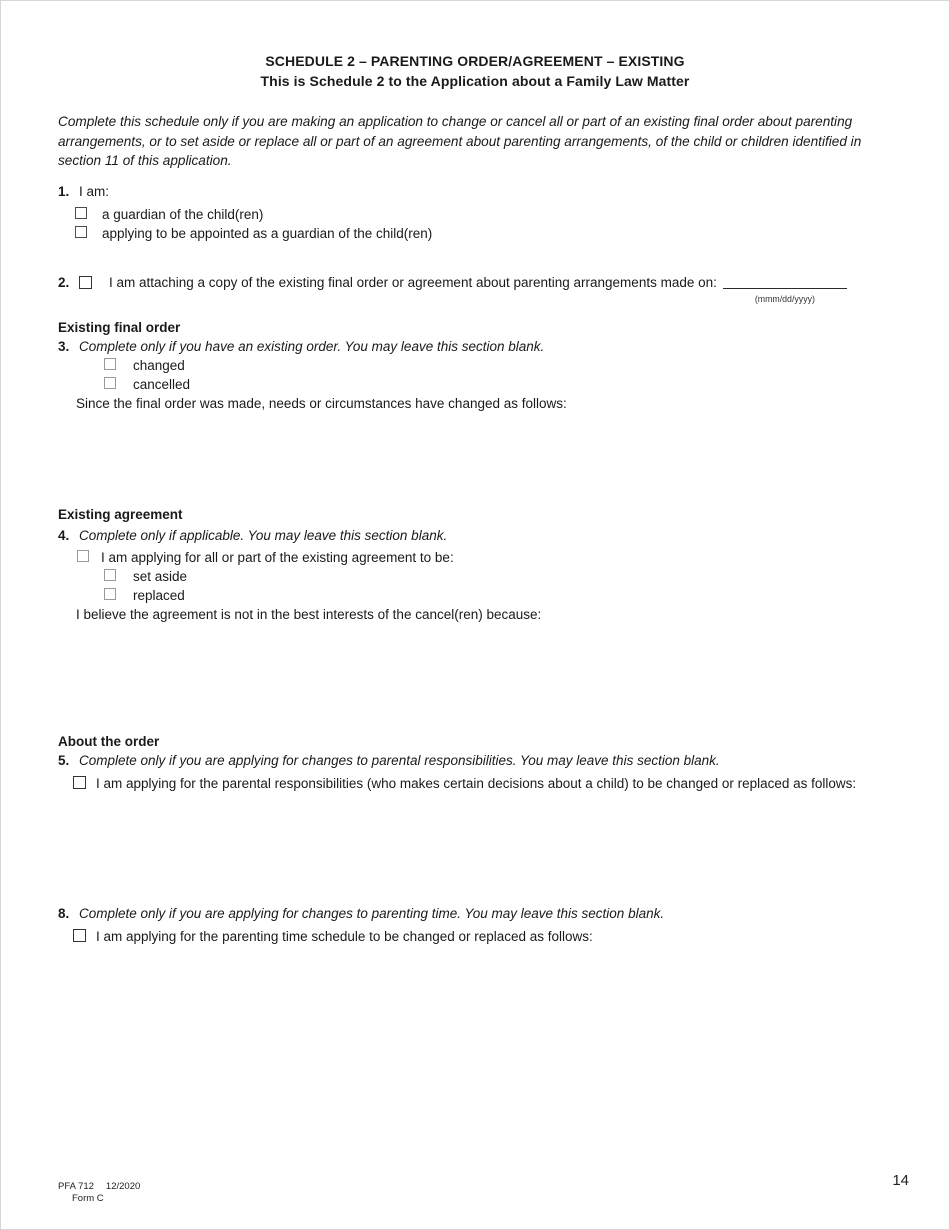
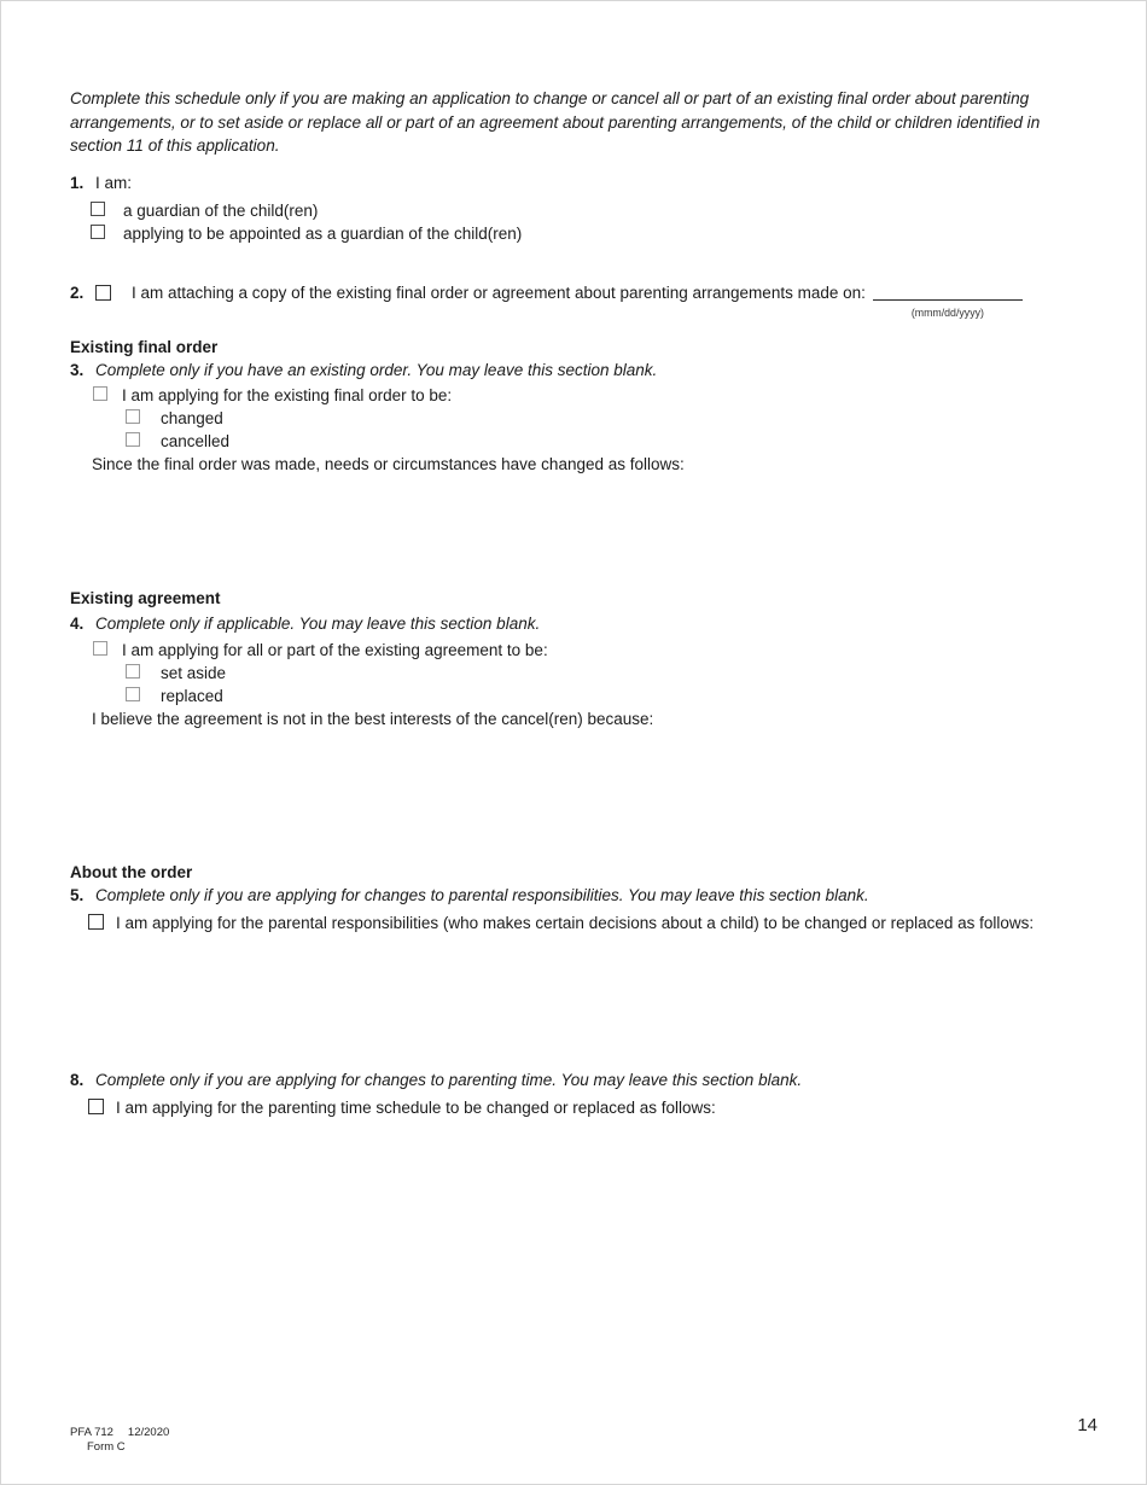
- SCHEDULE 2 – PARENTING ORDER/AGREEMENT – EXISTING
- This is Schedule 2 to the Application about a Family Law Matter
  Complete this schedule only if you are making an application to change or cancel all or part of an existing final order about parenting arrangements, or to set aside or replace all or part of an agreement about parenting arrangements, of the child or children identified in section 11 of this application.
  1.
  I am:
  a guardian of the child(ren)
  applying to be appointed as a guardian of the child(ren)
  2.
  I am attaching a copy of the existing final order or agreement about parenting arrangements made on:
  (mmm/dd/yyyy)
  Existing final order
  3.
  Complete only if you have an existing order. You may leave this section blank.
+ I am applying for the existing final order to be:
  changed
  cancelled
  Since the final order was made, needs or circumstances have changed as follows:
  Existing agreement
  4.
  Complete only if applicable. You may leave this section blank.
  I am applying for all or part of the existing agreement to be:
  set aside
  replaced
  I believe the agreement is not in the best interests of the cancel(ren) because:
  About the order
  5.
  Complete only if you are applying for changes to parental responsibilities. You may leave this section blank.
  I am applying for the parental responsibilities (who makes certain decisions about a child) to be changed or replaced as follows:
  8.
  Complete only if you are applying for changes to parenting time. You may leave this section blank.
  I am applying for the parenting time schedule to be changed or replaced as follows:
  PFA 712 12/2020
  Form C
  14
